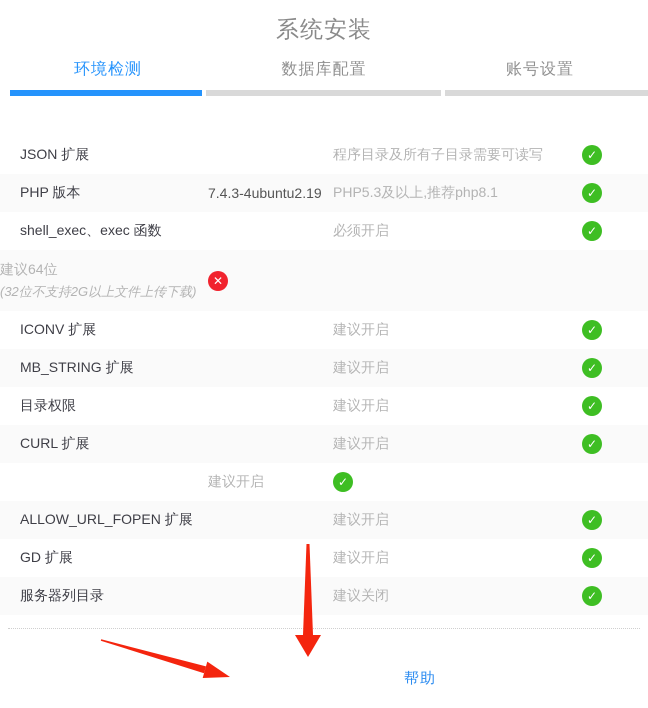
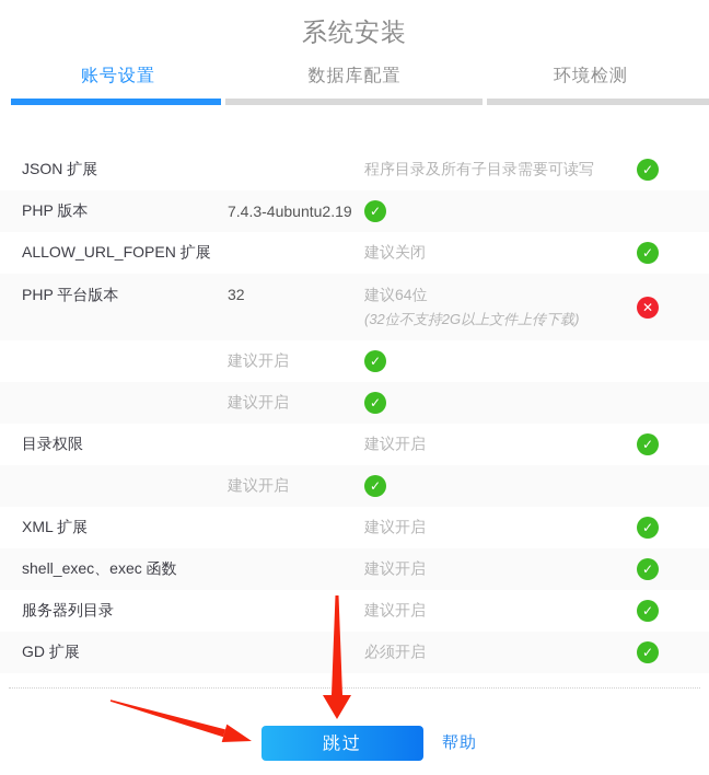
  系统安装
- 环境检测
+ 账号设置
  数据库配置
- 账号设置
+ 环境检测
  JSON 扩展
  程序目录及所有子目录需要可读写
  ✓
  PHP 版本
  7.4.3-4ubuntu2.19
- PHP5.3及以上,推荐php8.1
  ✓
- shell_exec、exec 函数
+ ALLOW_URL_FOPEN 扩展
- 必须开启
+ 建议关闭
  ✓
+ PHP 平台版本
+ 32
  建议64位
  (32位不支持2G以上文件上传下载)
  ✕
- ICONV 扩展
  建议开启
  ✓
- MB_STRING 扩展
  建议开启
  ✓
  目录权限
  建议开启
  ✓
- CURL 扩展
  建议开启
  ✓
+ XML 扩展
  建议开启
  ✓
- ALLOW_URL_FOPEN 扩展
+ shell_exec、exec 函数
  建议开启
  ✓
- GD 扩展
+ 服务器列目录
  建议开启
  ✓
- 服务器列目录
+ GD 扩展
- 建议关闭
+ 必须开启
  ✓
+ 跳过
  帮助
